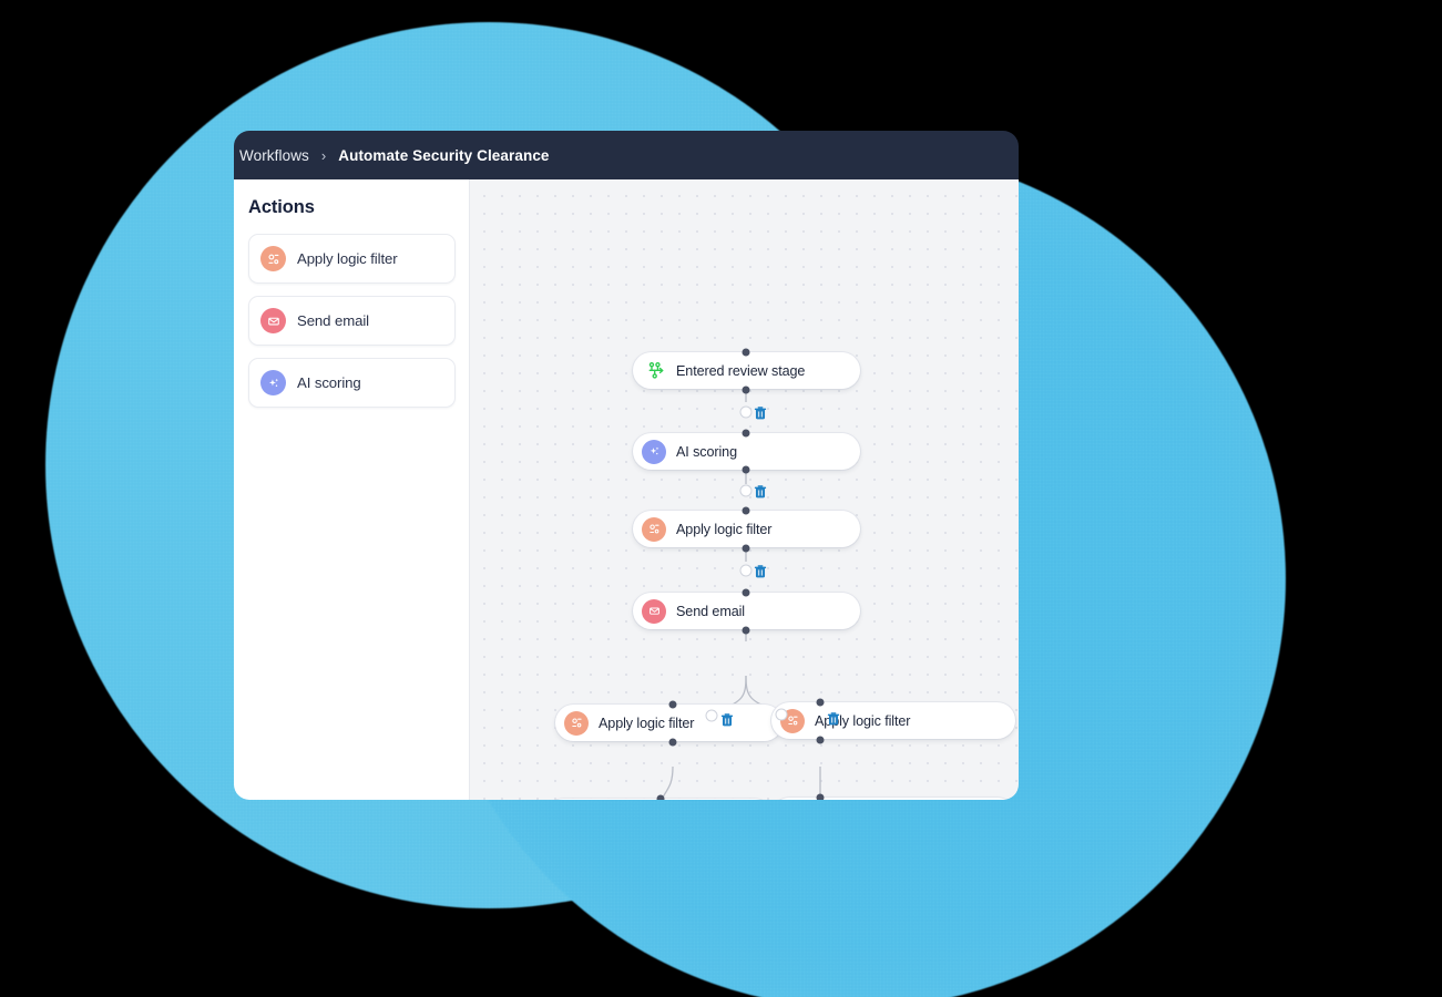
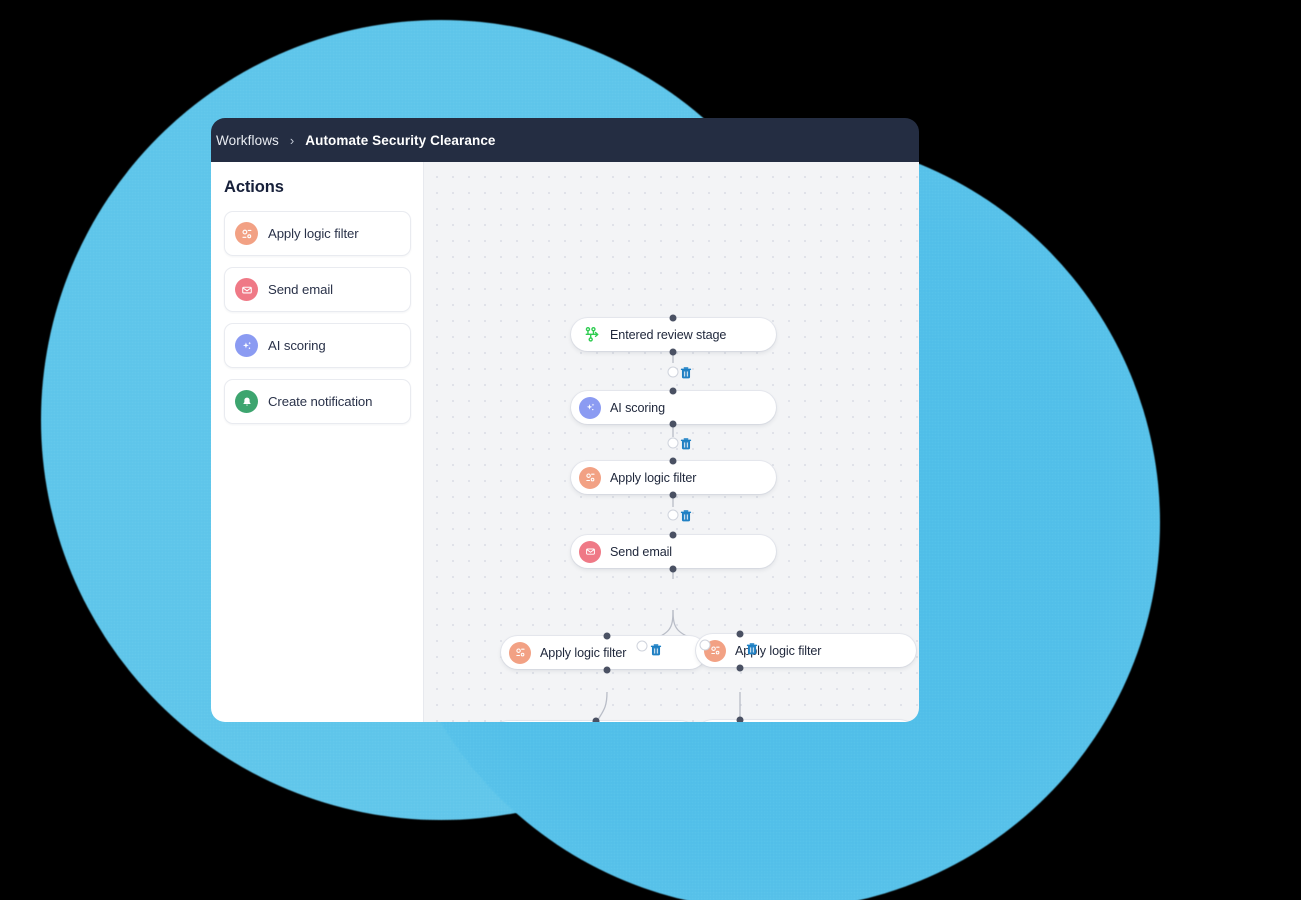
  Workflows
  ›
  Automate Security Clearance
  Actions
  Apply logic filter
  Send email
  AI scoring
+ Create notification
  Entered review stage
  AI scoring
  Apply logic filter
  Send email
  Apply logic filter
  Aply logic filter
